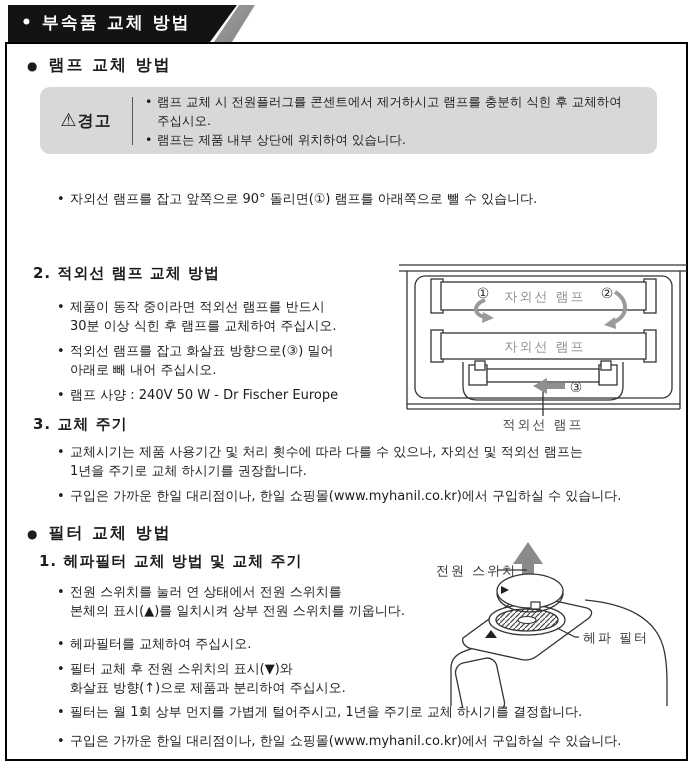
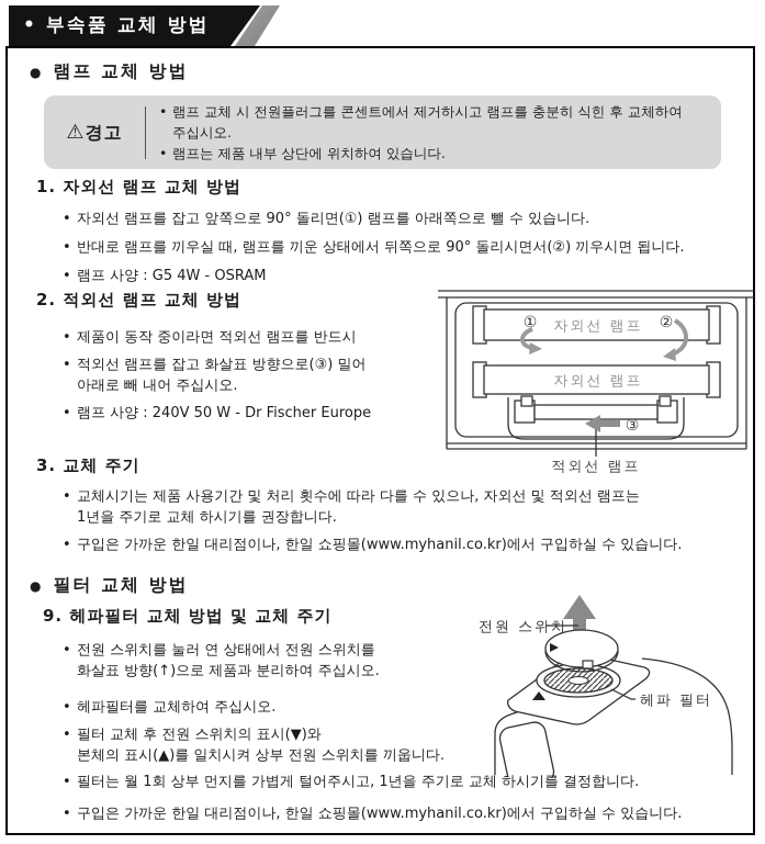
  • 부속품 교체 방법
  ●
  램프 교체 방법
  ⚠경고
  램프 교체 시 전원플러그를 콘센트에서 제거하시고 램프를 충분히 식힌 후 교체하여
  주십시오.
  램프는 제품 내부 상단에 위치하여 있습니다.
+ 1. 자외선 램프 교체 방법
  자외선 램프를 잡고 앞쪽으로 90° 돌리면(①) 램프를 아래쪽으로 뺄 수 있습니다.
+ 반대로 램프를 끼우실 때, 램프를 끼운 상태에서 뒤쪽으로 90° 돌리시면서(②) 끼우시면 됩니다.
+ 램프 사양 : G5 4W - OSRAM
  2. 적외선 램프 교체 방법
  제품이 동작 중이라면 적외선 램프를 반드시
- 30분 이상 식힌 후 램프를 교체하여 주십시오.
  적외선 램프를 잡고 화살표 방향으로(③) 밀어
  아래로 빼 내어 주십시오.
  램프 사양 : 240V 50 W - Dr Fischer Europe
  자외선 램프
  ①
  ②
  자외선 램프
  ③
  적외선 램프
  3. 교체 주기
  교체시기는 제품 사용기간 및 처리 횟수에 따라 다를 수 있으나, 자외선 및 적외선 램프는
  1년을 주기로 교체 하시기를 권장합니다.
  구입은 가까운 한일 대리점이나, 한일 쇼핑몰(www.myhanil.co.kr)에서 구입하실 수 있습니다.
  ●
  필터 교체 방법
- 1. 헤파필터 교체 방법 및 교체 주기
+ 9. 헤파필터 교체 방법 및 교체 주기
  전원 스위치를 눌러 연 상태에서 전원 스위치를
- 본체의 표시(▲)를 일치시켜 상부 전원 스위치를 끼웁니다.
+ 화살표 방향(↑)으로 제품과 분리하여 주십시오.
  헤파필터를 교체하여 주십시오.
  필터 교체 후 전원 스위치의 표시(▼)와
- 화살표 방향(↑)으로 제품과 분리하여 주십시오.
+ 본체의 표시(▲)를 일치시켜 상부 전원 스위치를 끼웁니다.
  전원 스위치
  헤파 필터
  필터는 월 1회 상부 먼지를 가볍게 털어주시고, 1년을 주기로 교체 하시기를 결정합니다.
  구입은 가까운 한일 대리점이나, 한일 쇼핑몰(www.myhanil.co.kr)에서 구입하실 수 있습니다.
